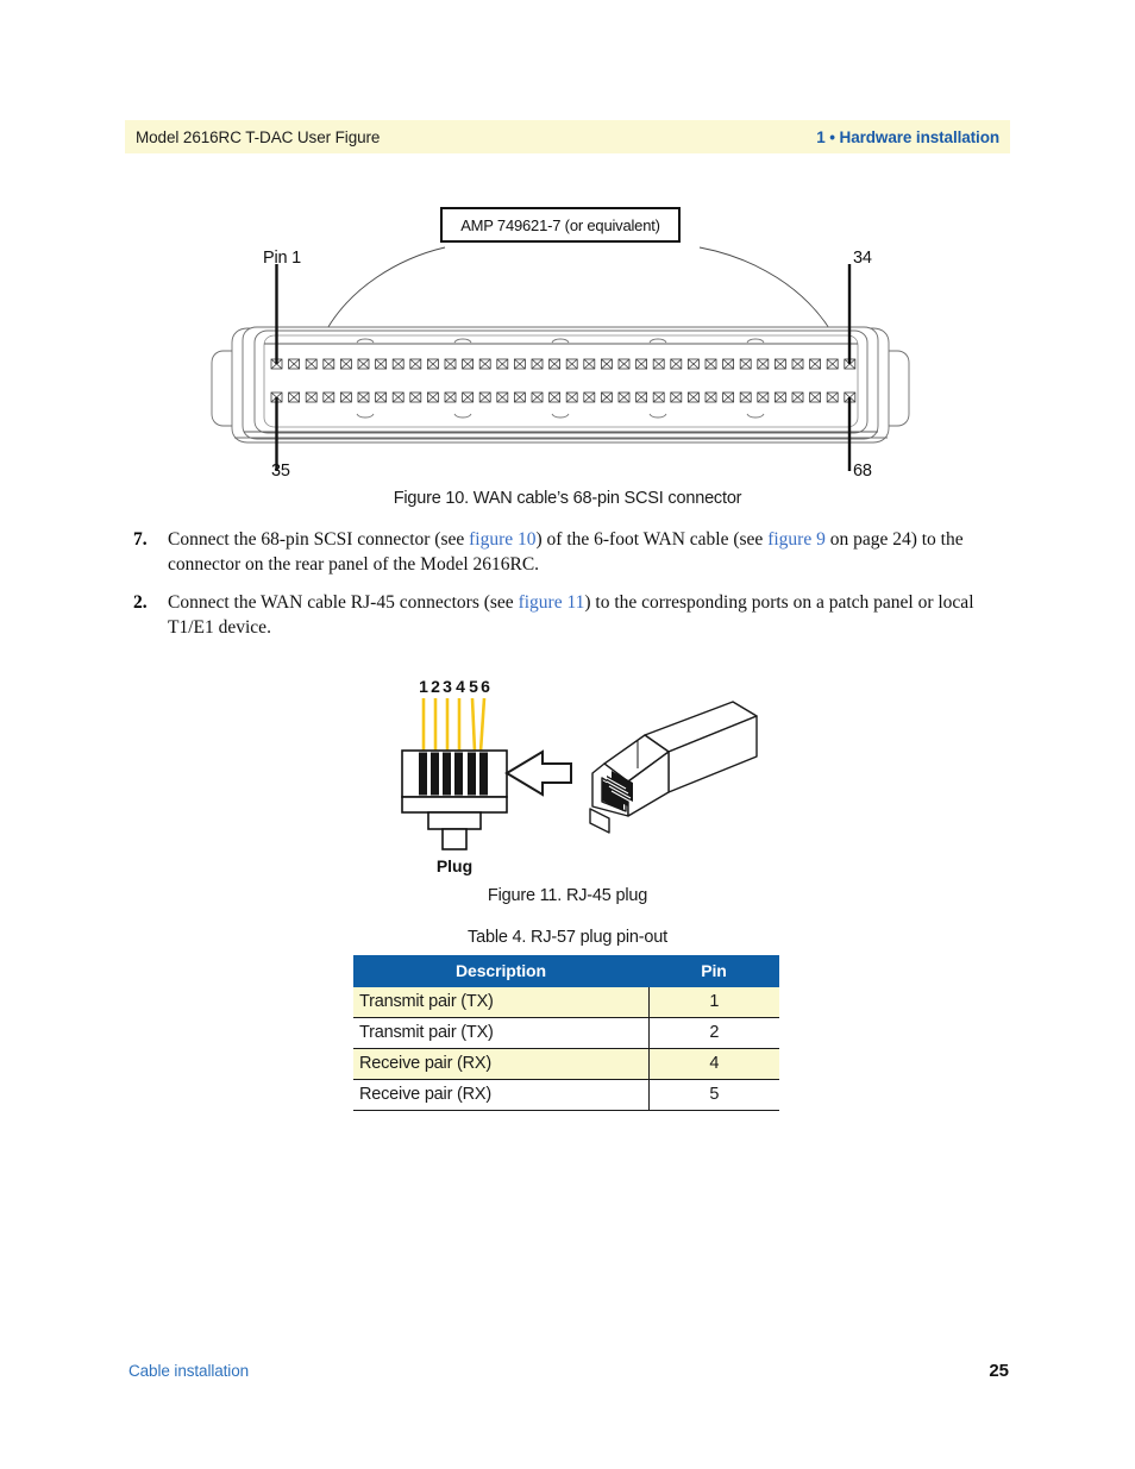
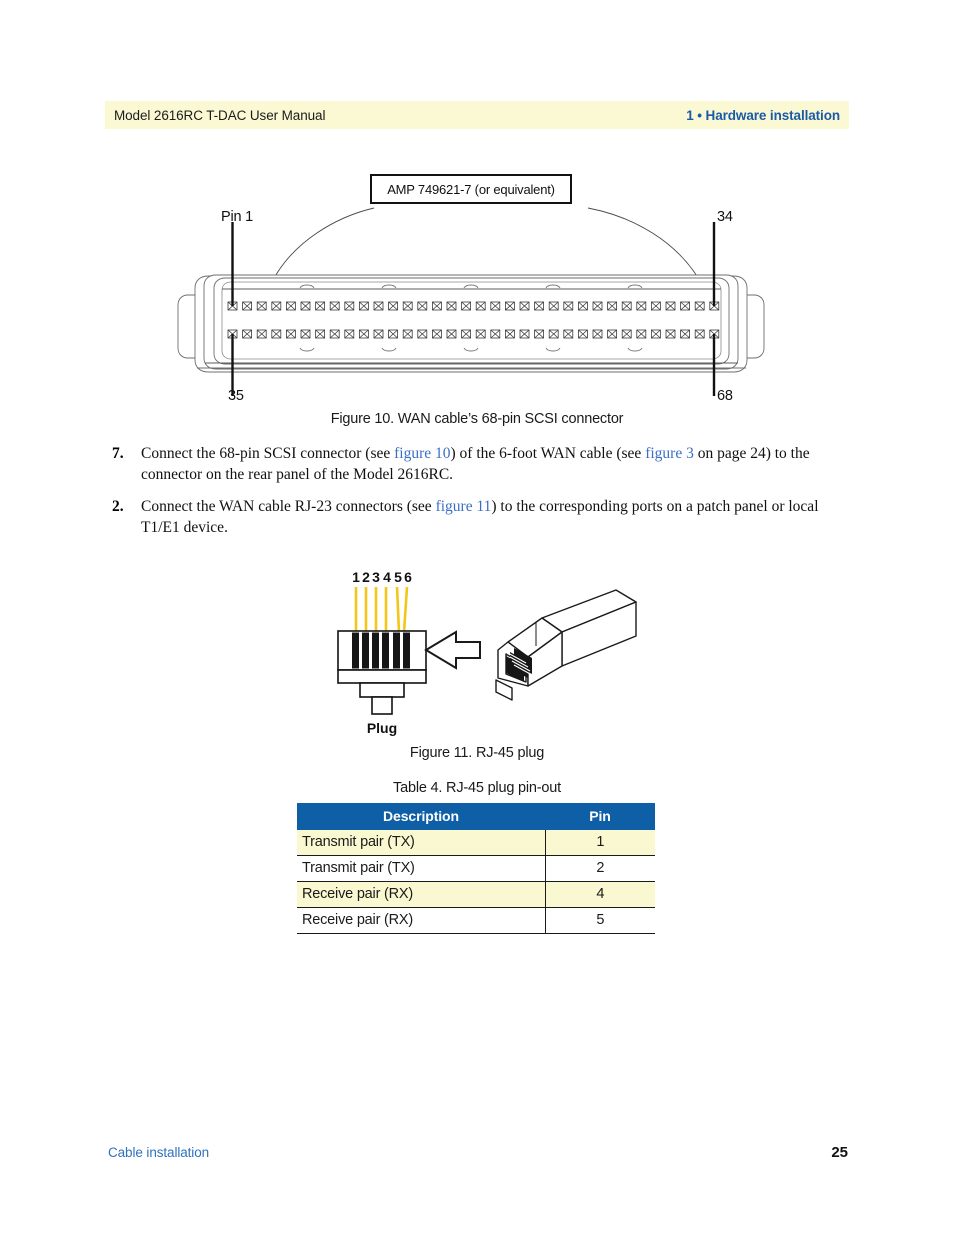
- Model 2616RC T-DAC User Figure
+ Model 2616RC T-DAC User Manual
  1 • Hardware installation
  AMP 749621-7 (or equivalent)
  Pin 1
  34
  35
  68
  Figure 10. WAN cable’s 68-pin SCSI connector
  7.
- Connect the 68-pin SCSI connector (see figure 10) of the 6-foot WAN cable (see figure 9 on page 24) to the connector on the rear panel of the Model 2616RC.
+ Connect the 68-pin SCSI connector (see figure 10) of the 6-foot WAN cable (see figure 3 on page 24) to the connector on the rear panel of the Model 2616RC.
  2.
- Connect the WAN cable RJ-45 connectors (see figure 11) to the corresponding ports on a patch panel or local T1/E1 device.
+ Connect the WAN cable RJ-23 connectors (see figure 11) to the corresponding ports on a patch panel or local T1/E1 device.
  1
  2
  3
  4
  5
  6
  Plug
  Figure 11. RJ-45 plug
- Table 4. RJ-57 plug pin-out
+ Table 4. RJ-45 plug pin-out
  Description	Pin
  Transmit pair (TX)	1
  Transmit pair (TX)	2
  Receive pair (RX)	4
  Receive pair (RX)	5
  Cable installation
  25
